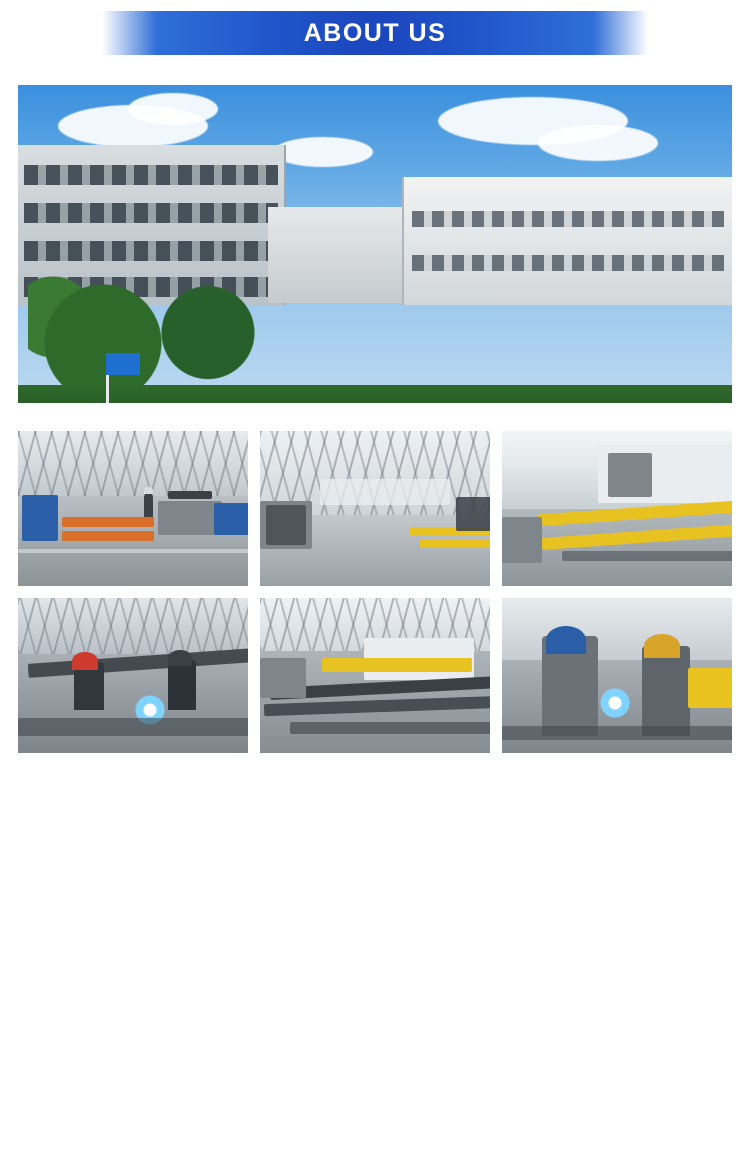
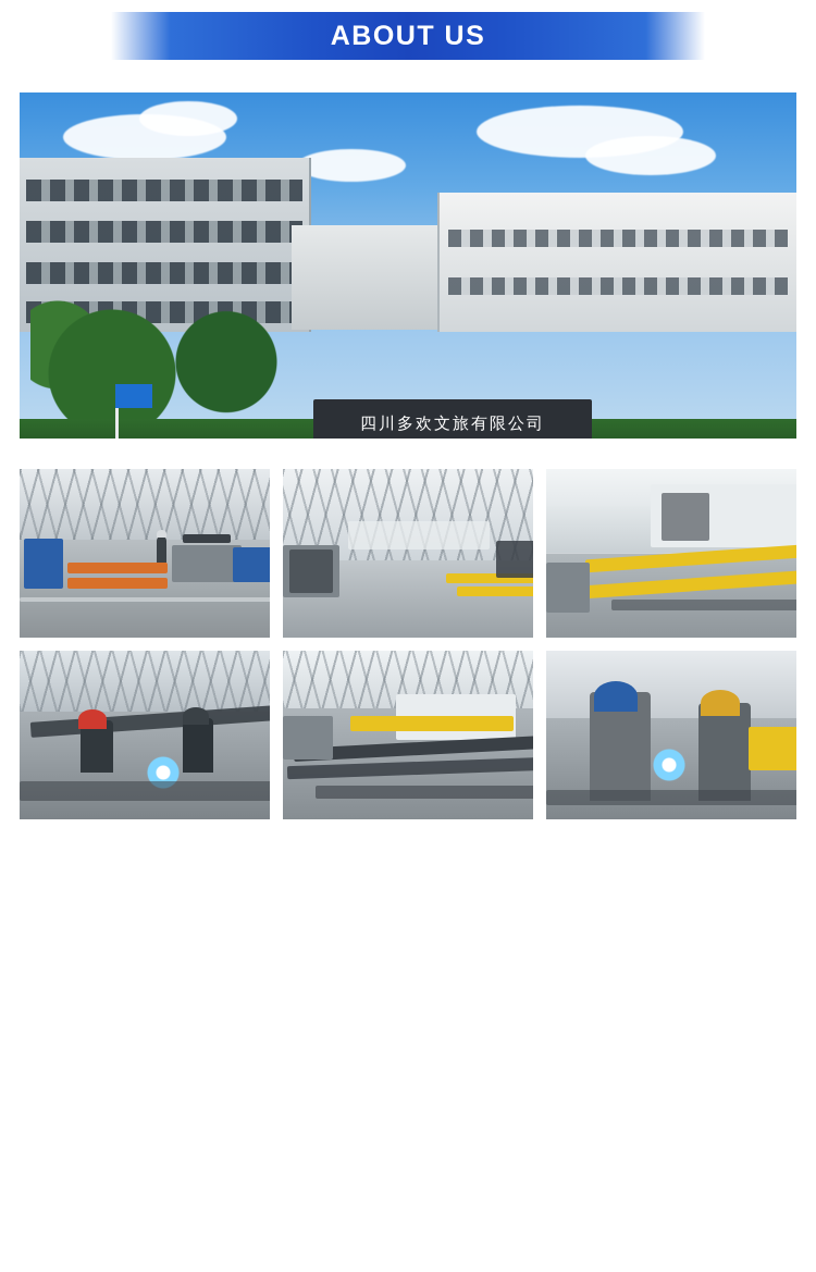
  ABOUT US
+ 四川多欢文旅有限公司
